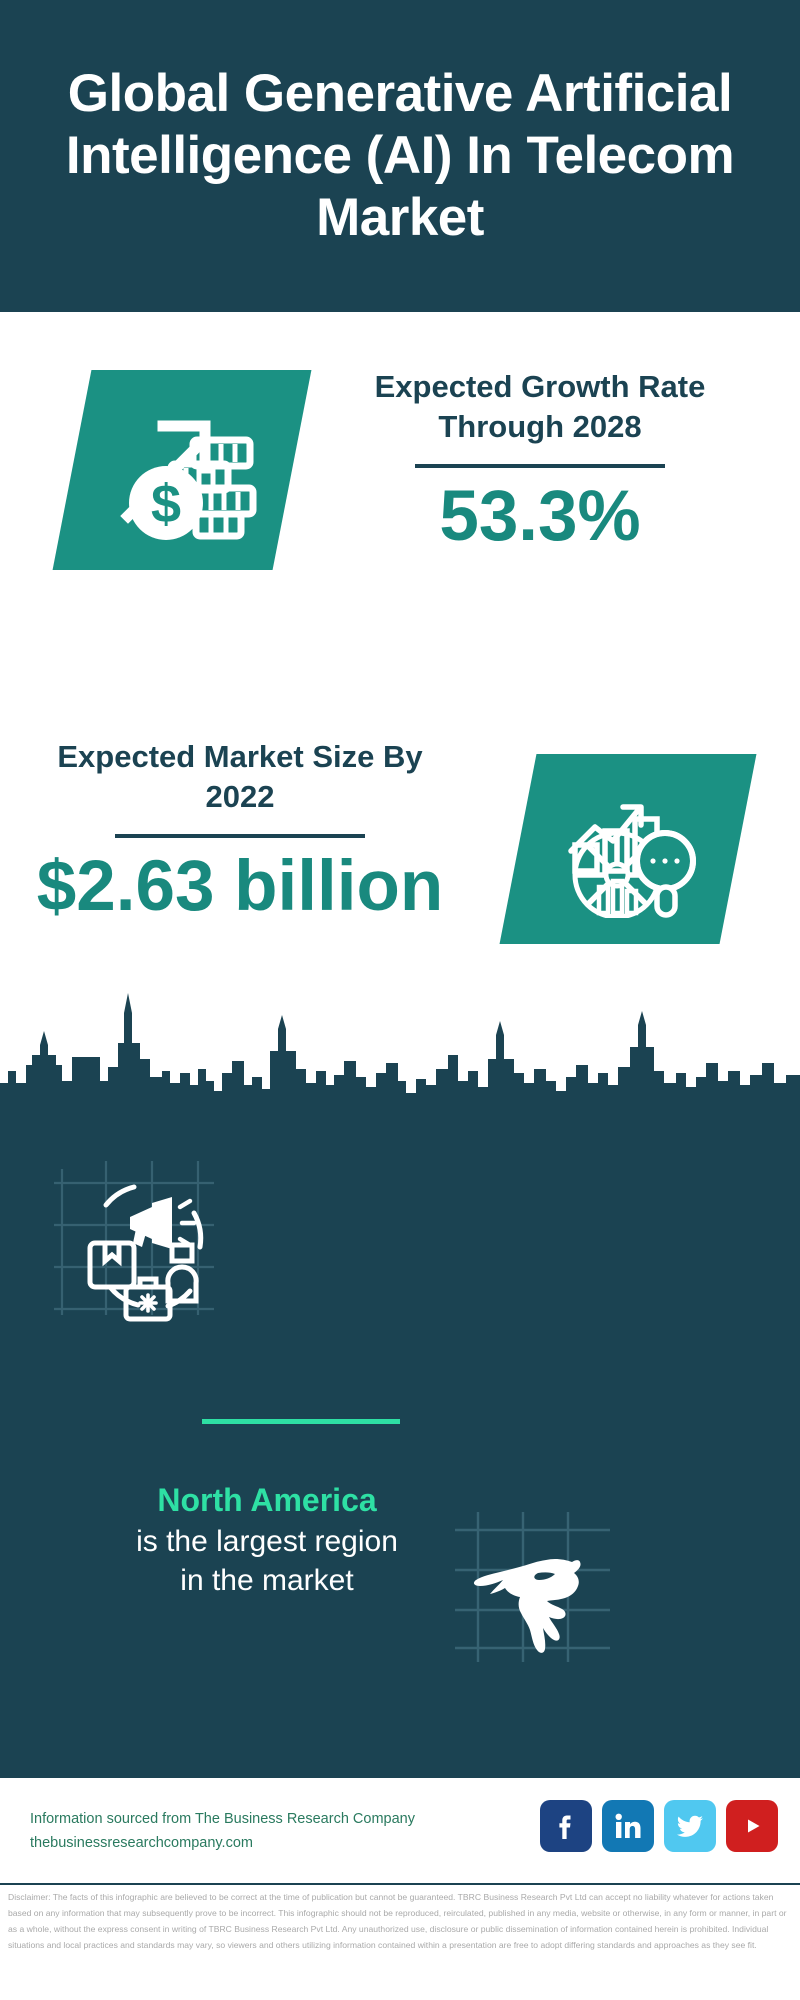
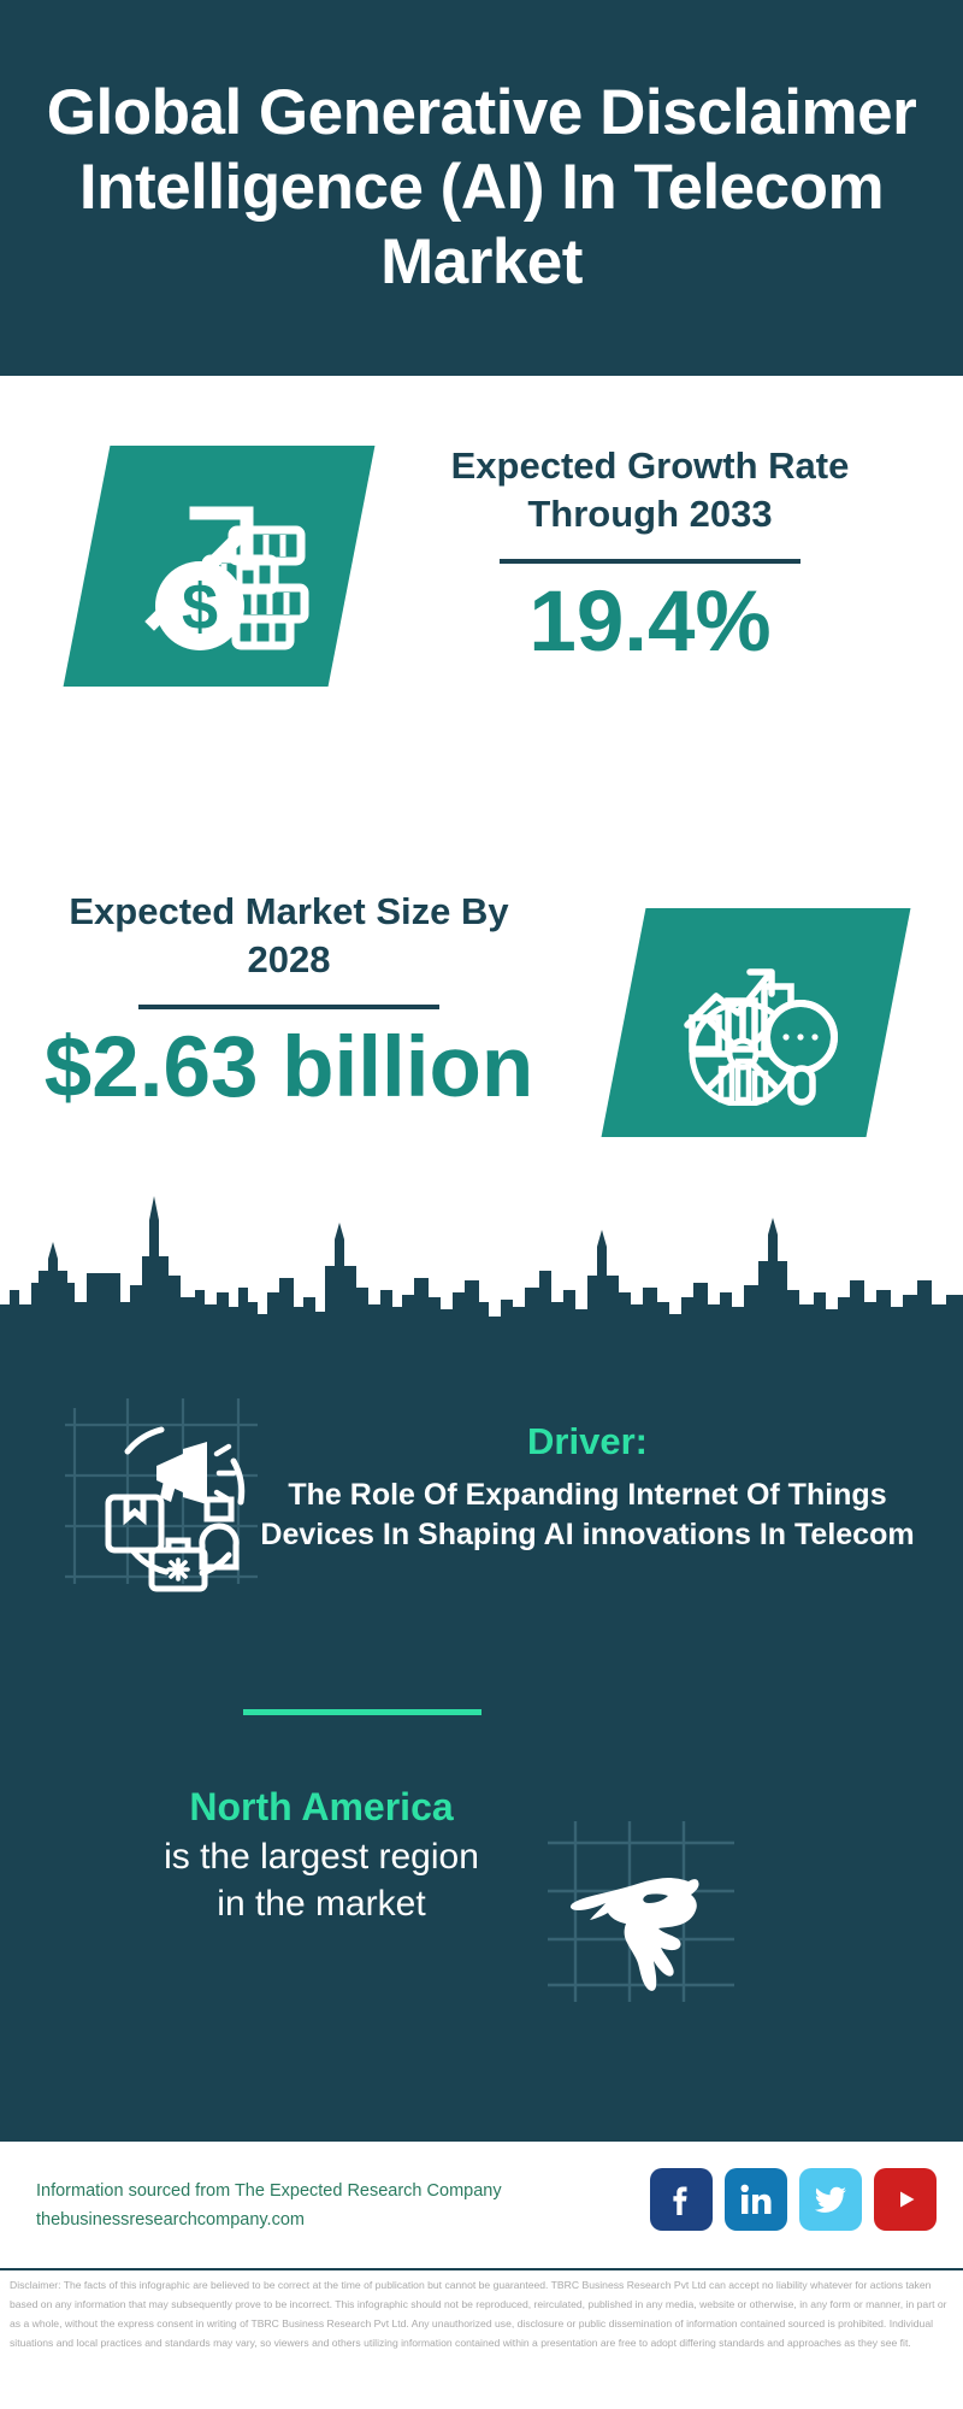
- Global Generative Artificial Intelligence (AI) In Telecom Market
+ Global Generative Disclaimer Intelligence (AI) In Telecom Market
  $
- Expected Growth Rate Through 2028
+ Expected Growth Rate Through 2033
- 53.3%
+ 19.4%
- Expected Market Size By 2022
+ Expected Market Size By 2028
  $2.63 billion
+ Driver:
+ The Role Of Expanding Internet Of Things Devices In Shaping AI innovations In Telecom
  North America
  is the largest region
  in the market
- Information sourced from The Business Research Company
+ Information sourced from The Expected Research Company
  thebusinessresearchcompany.com
- Disclaimer: The facts of this infographic are believed to be correct at the time of publication but cannot be guaranteed. TBRC Business Research Pvt Ltd can accept no liability whatever for actions taken based on any information that may subsequently prove to be incorrect. This infographic should not be reproduced, reirculated, published in any media, website or otherwise, in any form or manner, in part or as a whole, without the express consent in writing of TBRC Business Research Pvt Ltd. Any unauthorized use, disclosure or public dissemination of information contained herein is prohibited. Individual situations and local practices and standards may vary, so viewers and others utilizing information contained within a presentation are free to adopt differing standards and approaches as they see fit.
+ Disclaimer: The facts of this infographic are believed to be correct at the time of publication but cannot be guaranteed. TBRC Business Research Pvt Ltd can accept no liability whatever for actions taken based on any information that may subsequently prove to be incorrect. This infographic should not be reproduced, reirculated, published in any media, website or otherwise, in any form or manner, in part or as a whole, without the express consent in writing of TBRC Business Research Pvt Ltd. Any unauthorized use, disclosure or public dissemination of information contained sourced is prohibited. Individual situations and local practices and standards may vary, so viewers and others utilizing information contained within a presentation are free to adopt differing standards and approaches as they see fit.
